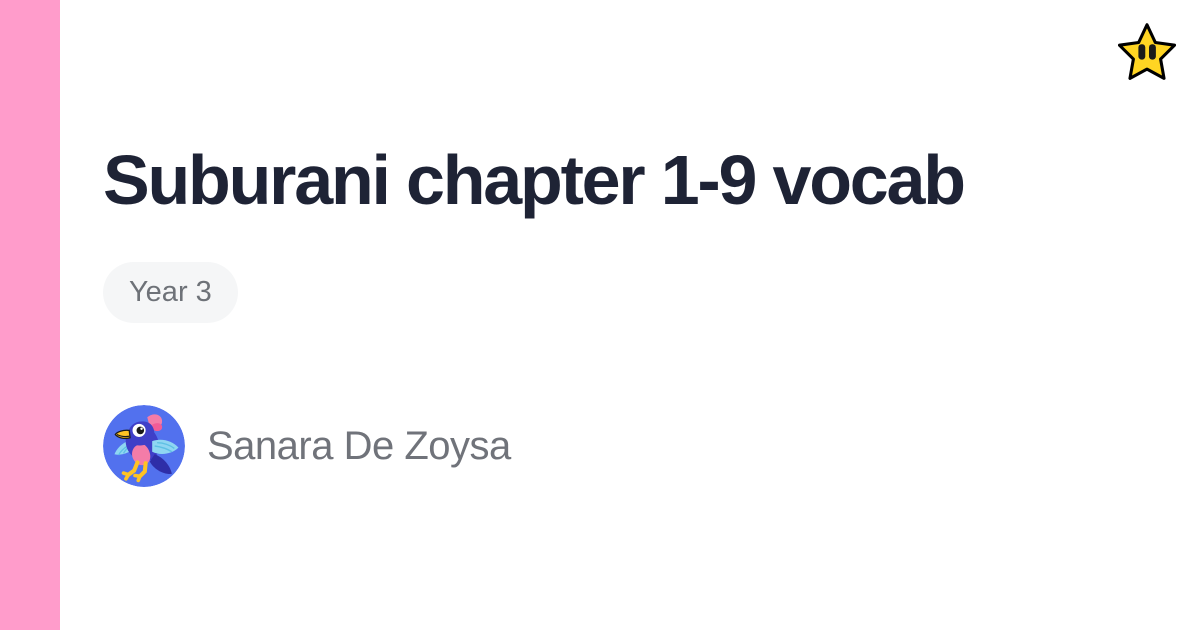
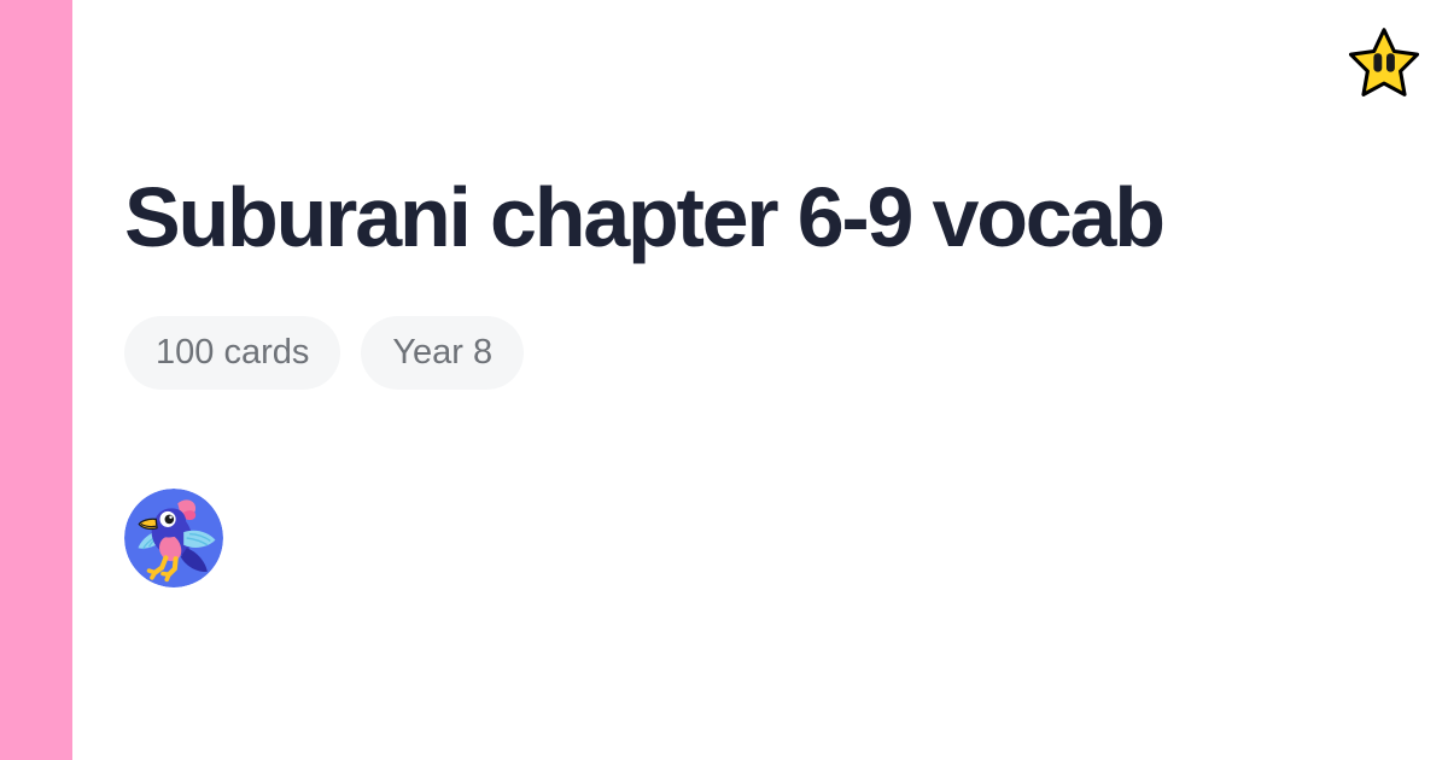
- Suburani chapter 1-9 vocab
+ Suburani chapter 6-9 vocab
+ 100 cards
- Year 3
+ Year 8
- Sanara De Zoysa
